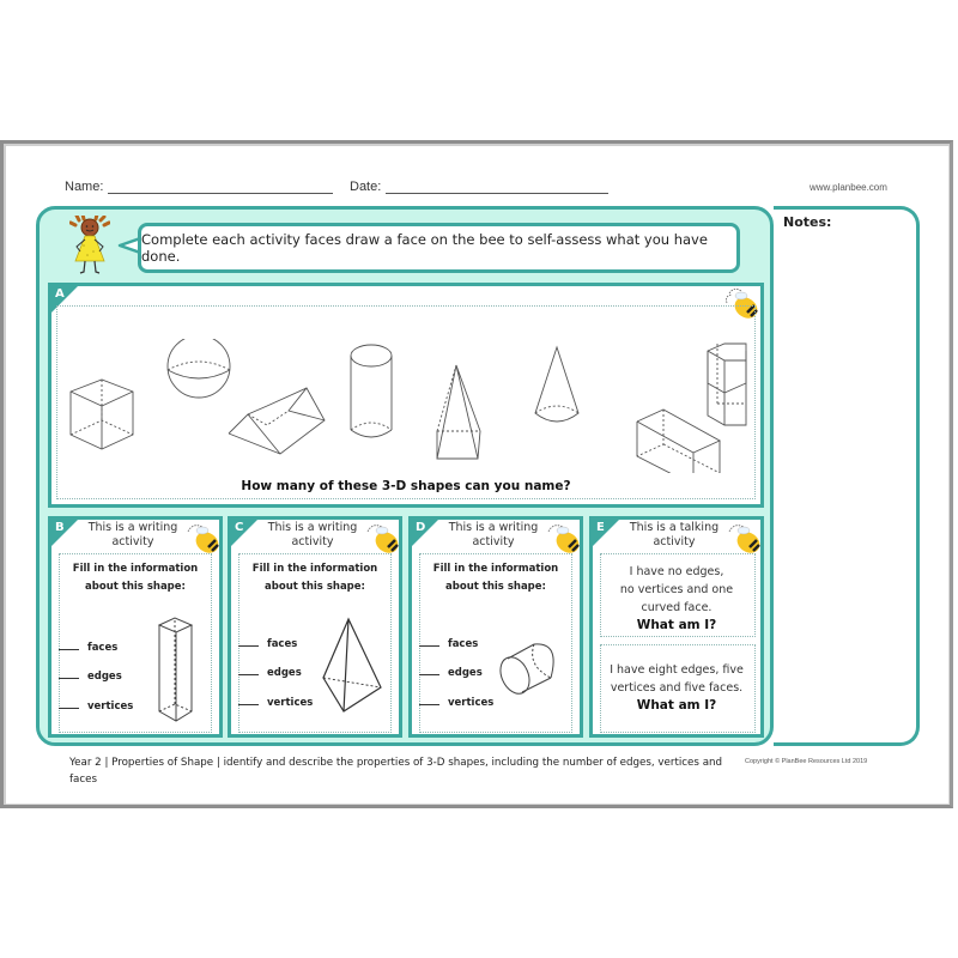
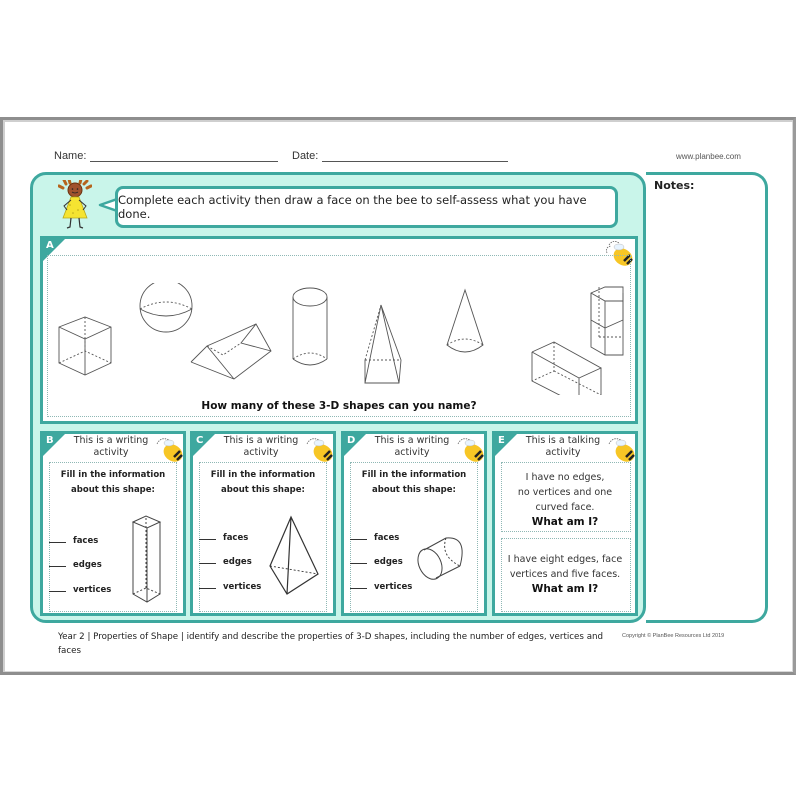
  Name:
  Date:
  www.planbee.com
  Notes:
- Complete each activity faces draw a face on the bee to self-assess what you have done.
+ Complete each activity then draw a face on the bee to self-assess what you have done.
  A
  How many of these 3-D shapes can you name?
  B
  This is a writing
  activity
  Fill in the information
  about this shape:
  faces
  edges
  vertices
  C
  This is a writing
  activity
  Fill in the information
  about this shape:
  faces
  edges
  vertices
  D
  This is a writing
  activity
  Fill in the information
  about this shape:
  faces
  edges
  vertices
  E
  This is a talking
  activity
  I have no edges,
  no vertices and one
  curved face.
  What am I?
- I have eight edges, five
+ I have eight edges, face
  vertices and five faces.
  What am I?
  Year 2 | Properties of Shape | identify and describe the properties of 3-D shapes, including the number of edges, vertices and faces
